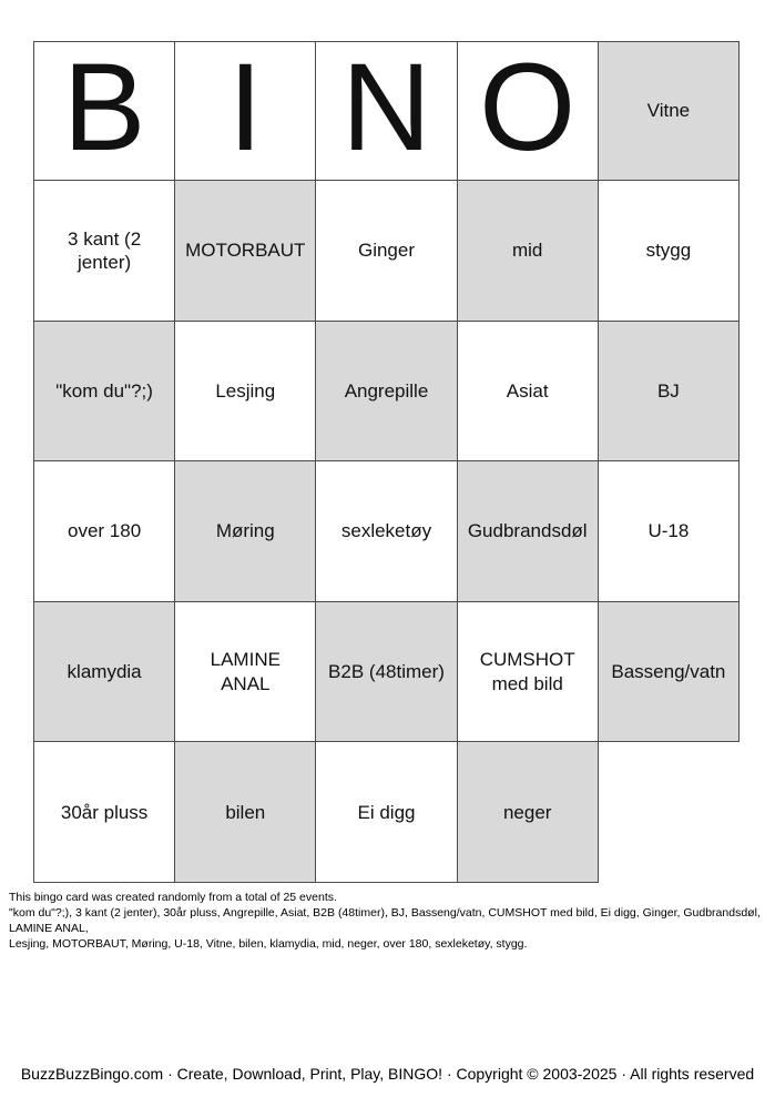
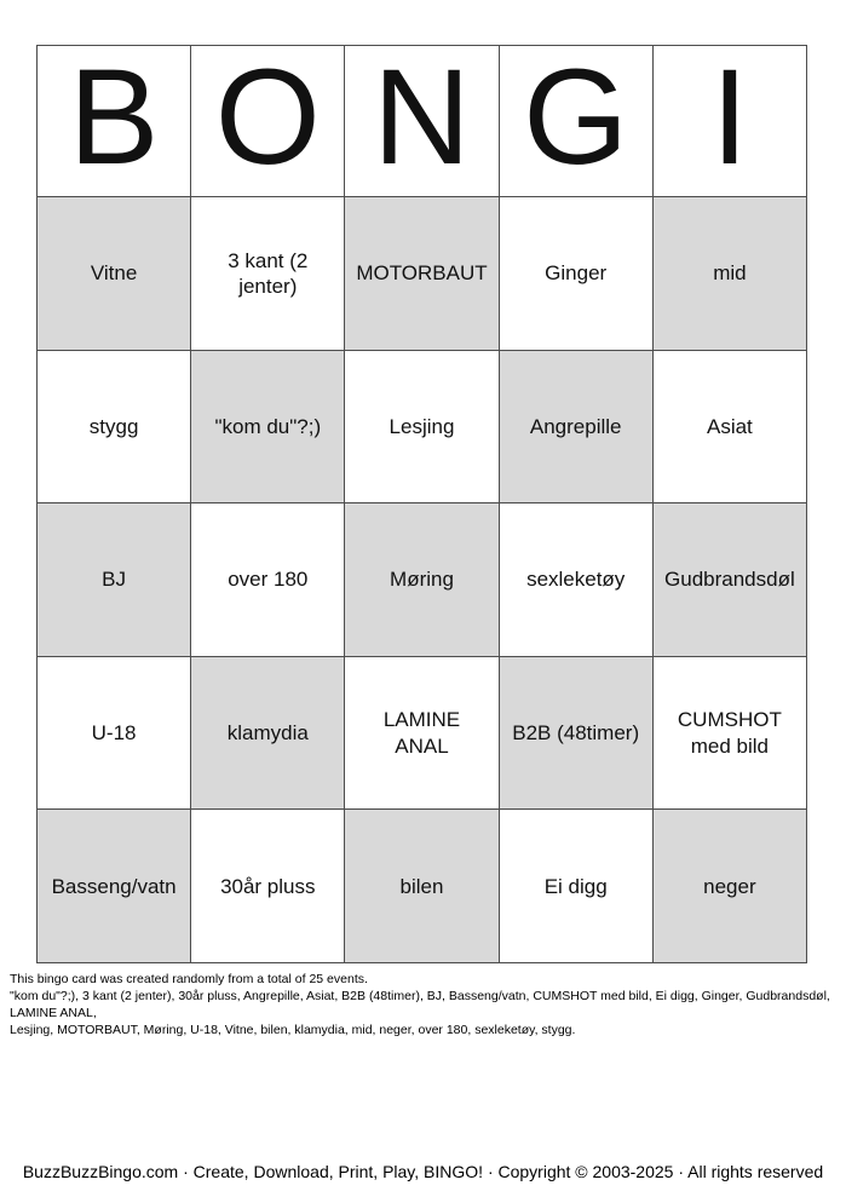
  B
- I
+ O
  N
+ G
- O
+ I
  Vitne
  3 kant (2 jenter)
  MOTORBAUT
  Ginger
  mid
  stygg
  "kom du"?;)
  Lesjing
  Angrepille
  Asiat
  BJ
  over 180
  Møring
  sexleketøy
  Gudbrandsdøl
  U-18
  klamydia
  LAMINE ANAL
  B2B (48timer)
  CUMSHOT med bild
  Basseng/vatn
  30år pluss
  bilen
  Ei digg
  neger
  This bingo card was created randomly from a total of 25 events.
  "kom du"?;), 3 kant (2 jenter), 30år pluss, Angrepille, Asiat, B2B (48timer), BJ, Basseng/vatn, CUMSHOT med bild, Ei digg, Ginger, Gudbrandsdøl, LAMINE ANAL,
  Lesjing, MOTORBAUT, Møring, U-18, Vitne, bilen, klamydia, mid, neger, over 180, sexleketøy, stygg.
  BuzzBuzzBingo.com · Create, Download, Print, Play, BINGO! · Copyright © 2003-2025 · All rights reserved
